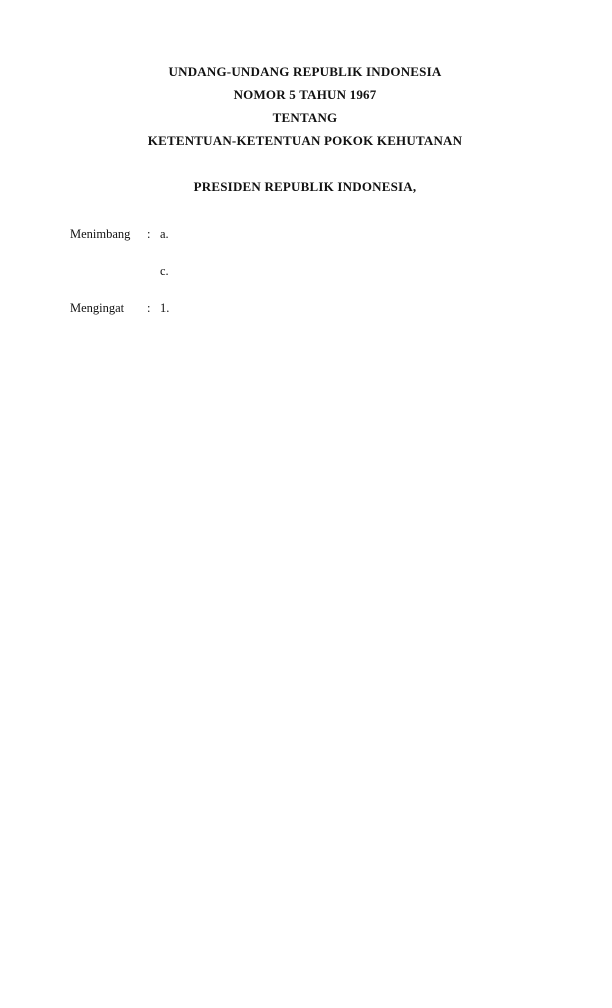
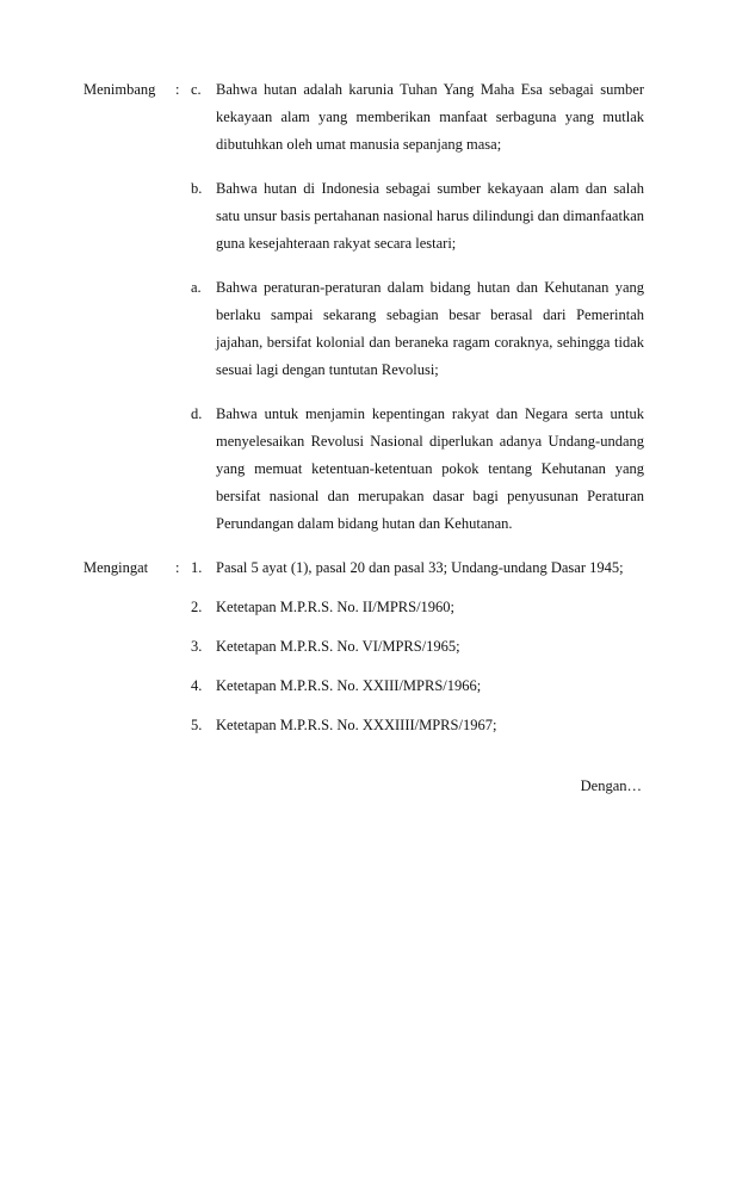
- UNDANG-UNDANG REPUBLIK INDONESIA
- NOMOR 5 TAHUN 1967
- TENTANG
- KETENTUAN-KETENTUAN POKOK KEHUTANAN
- PRESIDEN REPUBLIK INDONESIA,
  Menimbang
  :
- a.
+ c.
+ Bahwa hutan adalah karunia Tuhan Yang Maha Esa sebagai sumber kekayaan alam yang memberikan manfaat serbaguna yang mutlak dibutuhkan oleh umat manusia sepanjang masa;
+ b.
+ Bahwa hutan di Indonesia sebagai sumber kekayaan alam dan salah satu unsur basis pertahanan nasional harus dilindungi dan dimanfaatkan guna kesejahteraan rakyat secara lestari;
- c.
+ a.
+ Bahwa peraturan-peraturan dalam bidang hutan dan Kehutanan yang berlaku sampai sekarang sebagian besar berasal dari Pemerintah jajahan, bersifat kolonial dan beraneka ragam coraknya, sehingga tidak sesuai lagi dengan tuntutan Revolusi;
+ d.
+ Bahwa untuk menjamin kepentingan rakyat dan Negara serta untuk menyelesaikan Revolusi Nasional diperlukan adanya Undang-undang yang memuat ketentuan-ketentuan pokok tentang Kehutanan yang bersifat nasional dan merupakan dasar bagi penyusunan Peraturan Perundangan dalam bidang hutan dan Kehutanan.
  Mengingat
  :
  1.
+ Pasal 5 ayat (1), pasal 20 dan pasal 33; Undang-undang Dasar 1945;
+ 2.
+ Ketetapan M.P.R.S. No. II/MPRS/1960;
+ 3.
+ Ketetapan M.P.R.S. No. VI/MPRS/1965;
+ 4.
+ Ketetapan M.P.R.S. No. XXIII/MPRS/1966;
+ 5.
+ Ketetapan M.P.R.S. No. XXXIIII/MPRS/1967;
+ Dengan…
